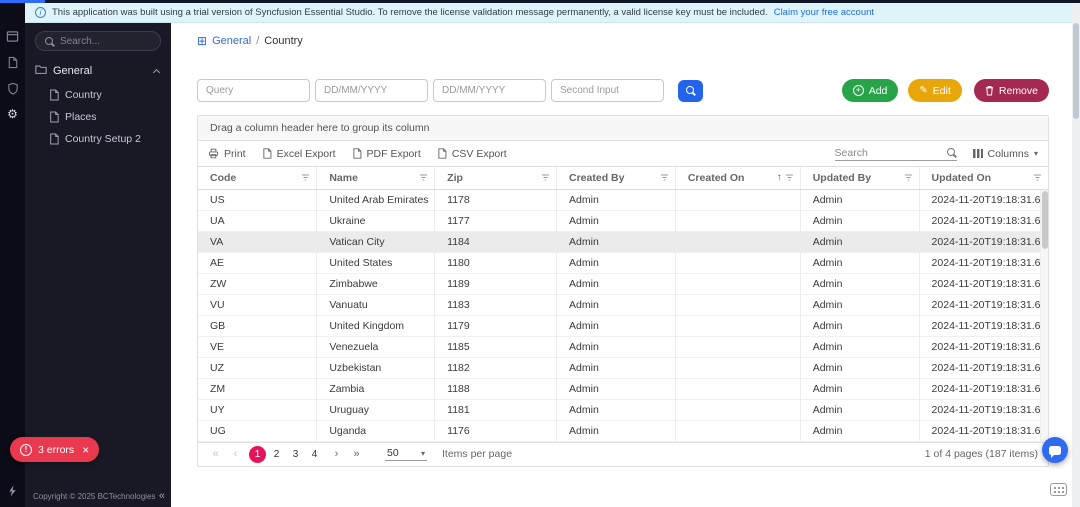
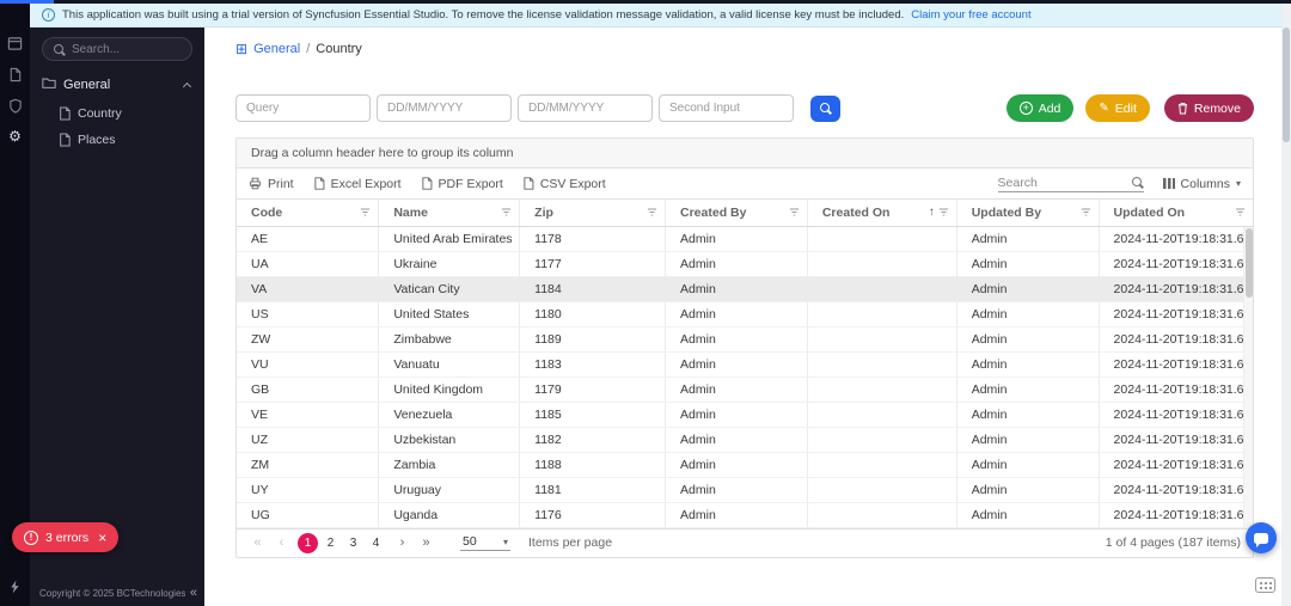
  ⚙
  i
- This application was built using a trial version of Syncfusion Essential Studio. To remove the license validation message permanently, a valid license key must be included.
+ This application was built using a trial version of Syncfusion Essential Studio. To remove the license validation message validation, a valid license key must be included.
  Claim your free account
  Search...
  General
  Country
  Places
- Country Setup 2
  !
  3 errors
  ×
  Copyright © 2025 BCTechnologies
  «
  ⊞
  General
  /
  Country
  Query
  DD/MM/YYYY
  DD/MM/YYYY
  Second Input
  +
  Add
  ✎
  Edit
  Remove
  Drag a column header here to group its column
  Print
  Excel Export
  PDF Export
  CSV Export
  Search
  Columns
  ▾
  Code	Name	Zip	Created By	Created On ↑	Updated By	Updated On
- US	United Arab Emirates	1178	Admin		Admin	2024-11-20T19:18:31.6
+ AE	United Arab Emirates	1178	Admin		Admin	2024-11-20T19:18:31.6
  UA	Ukraine	1177	Admin		Admin	2024-11-20T19:18:31.6
  VA	Vatican City	1184	Admin		Admin	2024-11-20T19:18:31.6
- AE	United States	1180	Admin		Admin	2024-11-20T19:18:31.6
+ US	United States	1180	Admin		Admin	2024-11-20T19:18:31.6
  ZW	Zimbabwe	1189	Admin		Admin	2024-11-20T19:18:31.6
  VU	Vanuatu	1183	Admin		Admin	2024-11-20T19:18:31.6
  GB	United Kingdom	1179	Admin		Admin	2024-11-20T19:18:31.6
  VE	Venezuela	1185	Admin		Admin	2024-11-20T19:18:31.6
  UZ	Uzbekistan	1182	Admin		Admin	2024-11-20T19:18:31.6
  ZM	Zambia	1188	Admin		Admin	2024-11-20T19:18:31.6
  UY	Uruguay	1181	Admin		Admin	2024-11-20T19:18:31.6
  UG	Uganda	1176	Admin		Admin	2024-11-20T19:18:31.6
  «
  ‹
  1
  2
  3
  4
  ›
  »
  50
  ▾
  Items per page
  1 of 4 pages (187 items)
